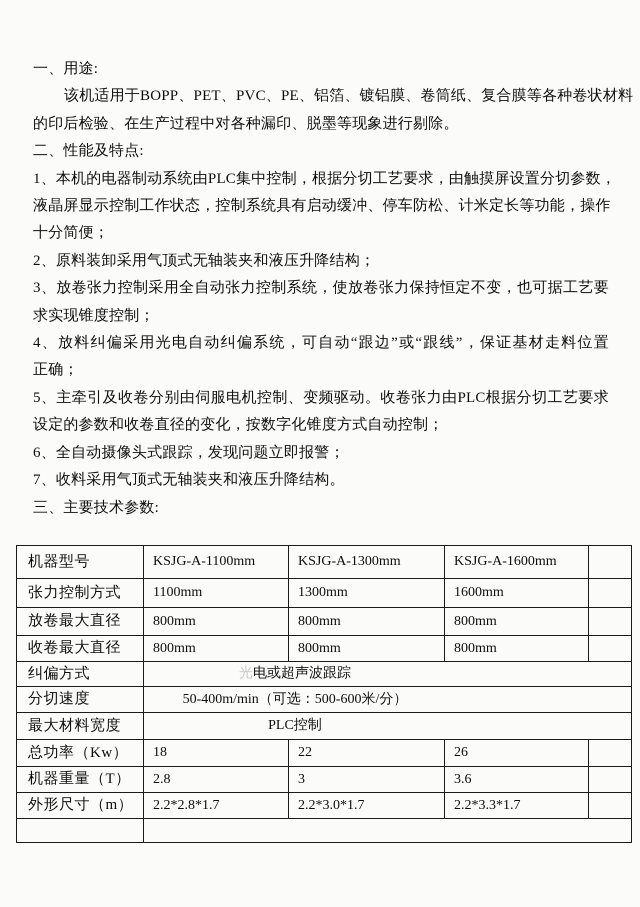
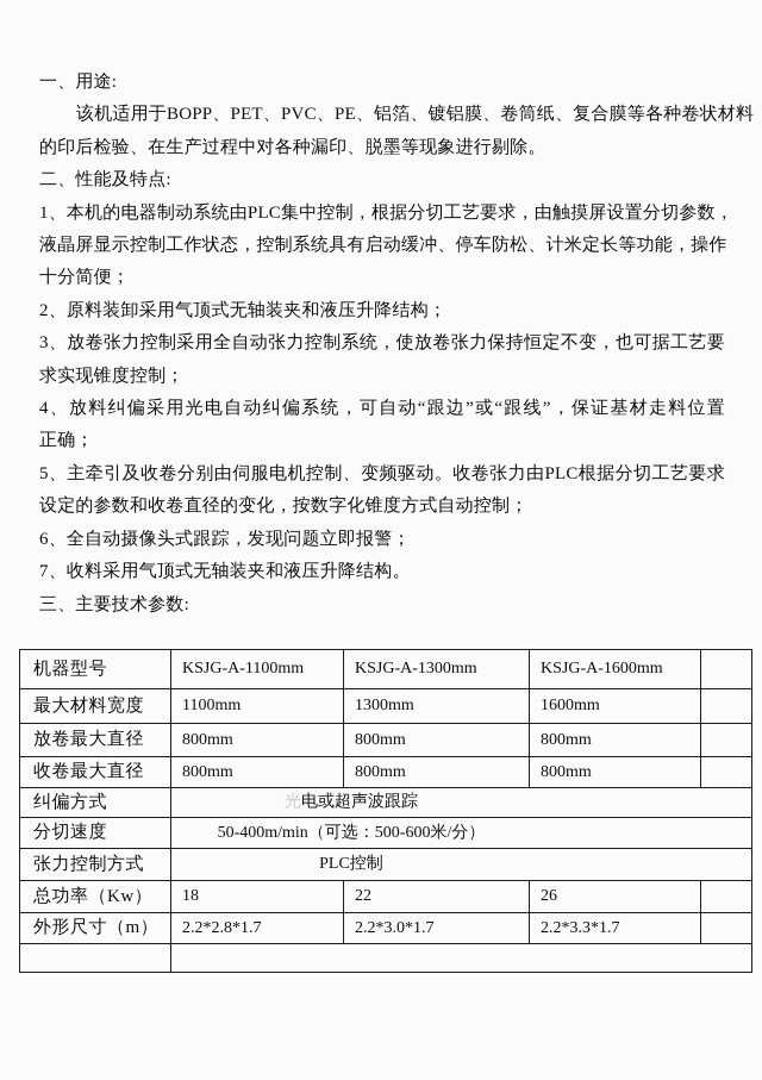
  一、用途:
  该机适用于BOPP、PET、PVC、PE、铝箔、镀铝膜、卷筒纸、复合膜等各种卷状材料
  的印后检验、在生产过程中对各种漏印、脱墨等现象进行剔除。
  二、性能及特点:
  1、本机的电器制动系统由PLC集中控制，根据分切工艺要求，由触摸屏设置分切参数，
  液晶屏显示控制工作状态，控制系统具有启动缓冲、停车防松、计米定长等功能，操作
  十分简便；
  2、原料装卸采用气顶式无轴装夹和液压升降结构；
  3、放卷张力控制采用全自动张力控制系统，使放卷张力保持恒定不变，也可据工艺要
  求实现锥度控制；
  4、放料纠偏采用光电自动纠偏系统，可自动“跟边”或“跟线”，保证基材走料位置
  正确；
  5、主牵引及收卷分别由伺服电机控制、变频驱动。收卷张力由PLC根据分切工艺要求
  设定的参数和收卷直径的变化，按数字化锥度方式自动控制；
  6、全自动摄像头式跟踪，发现问题立即报警；
  7、收料采用气顶式无轴装夹和液压升降结构。
  三、主要技术参数:
  机器型号	KSJG-A-1100mm	KSJG-A-1300mm	KSJG-A-1600mm
- 张力控制方式	1100mm	1300mm	1600mm
+ 最大材料宽度	1100mm	1300mm	1600mm
  放卷最大直径	800mm	800mm	800mm
  收卷最大直径	800mm	800mm	800mm
  纠偏方式	光电或超声波跟踪
  分切速度	50-400m/min（可选：500-600米/分）
- 最大材料宽度	PLC控制
+ 张力控制方式	PLC控制
  总功率（Kw）	18	22	26
- 机器重量（T）	2.8	3	3.6
  外形尺寸（m）	2.2*2.8*1.7	2.2*3.0*1.7	2.2*3.3*1.7
